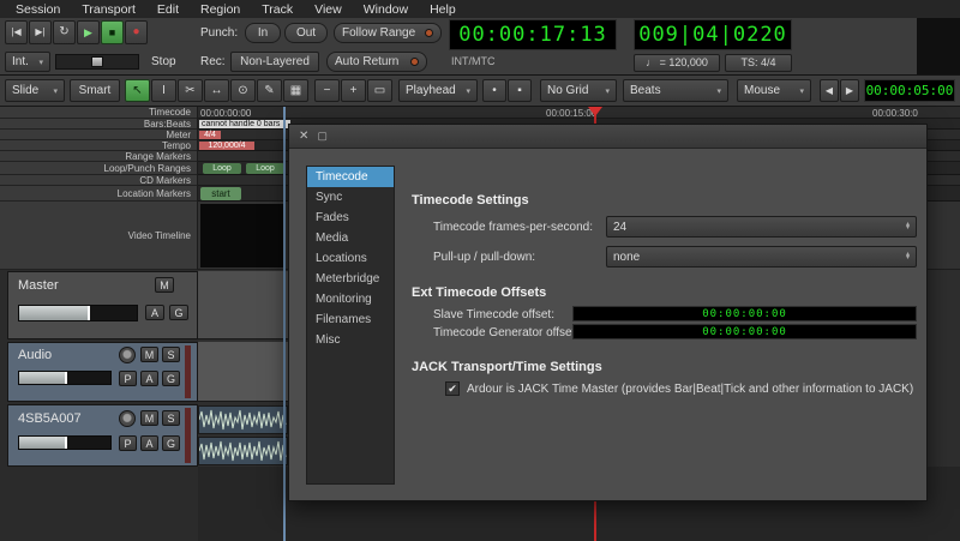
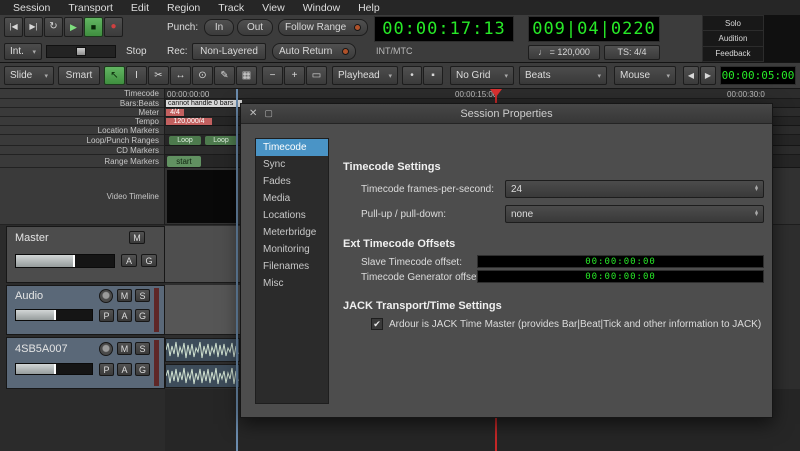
  Session
  Transport
  Edit
  Region
  Track
  View
  Window
  Help
  |◀
  ▶|
  ↻
  ▶
  ■
  ●
  Punch:
  In
  Out
  Follow Range
  00:00:17:13
  INT/MTC
  009|04|0220
  ♩ = 120,000
  TS: 4/4
+ Solo
+ Audition
+ Feedback
  Int.
  Stop
  Rec:
  Non-Layered
  Auto Return
  Slide
  Smart
  ↖
  I
  ✂
  ↔
  ⊙
  ✎
  ▦
  −
  +
  ▭
  Playhead
  •
  ▪
  No Grid
  Beats
  Mouse
  ◀
  ▶
  00:00:05:00
  Timecode
  Bars:Beats
  Meter
  Tempo
- Range Markers
+ Location Markers
  Loop/Punch Ranges
  CD Markers
- Location Markers
+ Range Markers
  Video Timeline
  00:00:00:00
  00:00:15:0
  00:00:30:0
  start
  Master
  M
  A
  G
  Audio
  M
  S
  P
  A
  G
  4SB5A007
  M
  S
  P
  A
  G
  ✕
  ▢
+ Session Properties
  Timecode
  Sync
  Fades
  Media
  Locations
  Meterbridge
  Monitoring
  Filenames
  Misc
  Timecode Settings
  Timecode frames-per-second:
  24
  Pull-up / pull-down:
  none
  Ext Timecode Offsets
  Slave Timecode offset:
  00:00:00:00
  Timecode Generator offse
  00:00:00:00
  JACK Transport/Time Settings
  ✔
  Ardour is JACK Time Master (provides Bar|Beat|Tick and other information to JACK)
